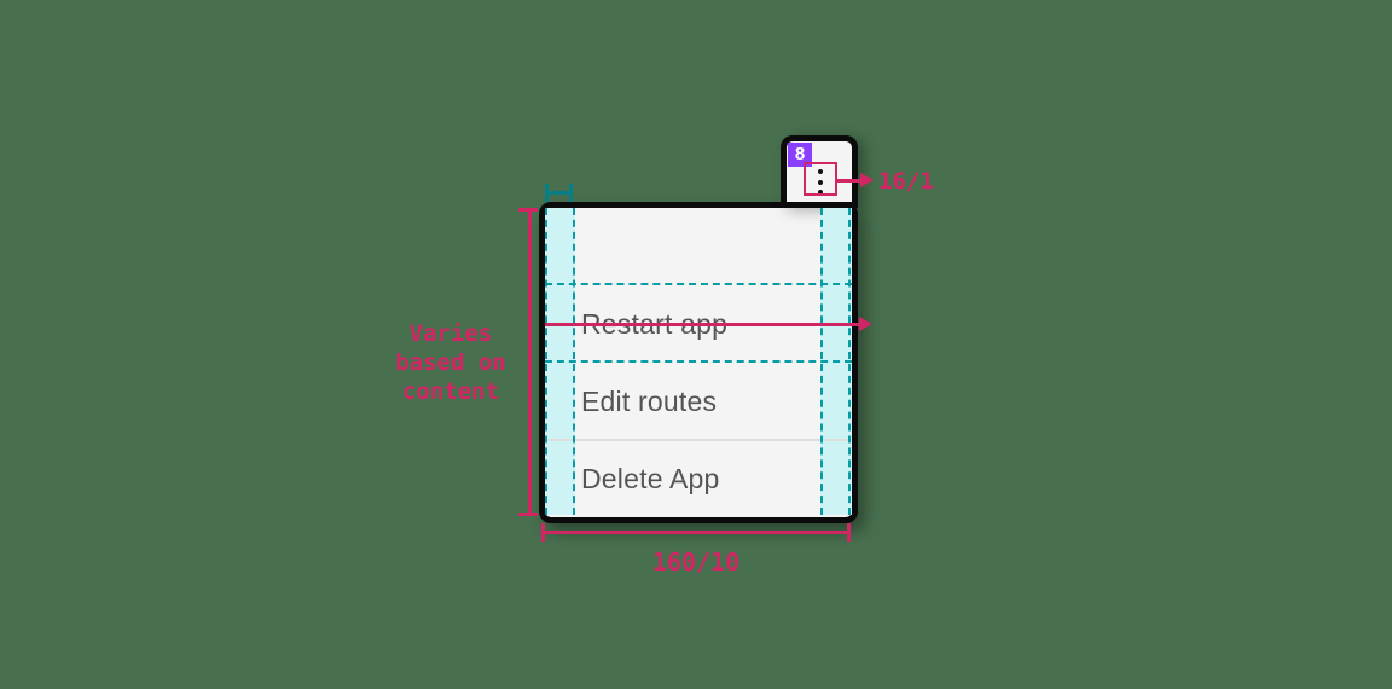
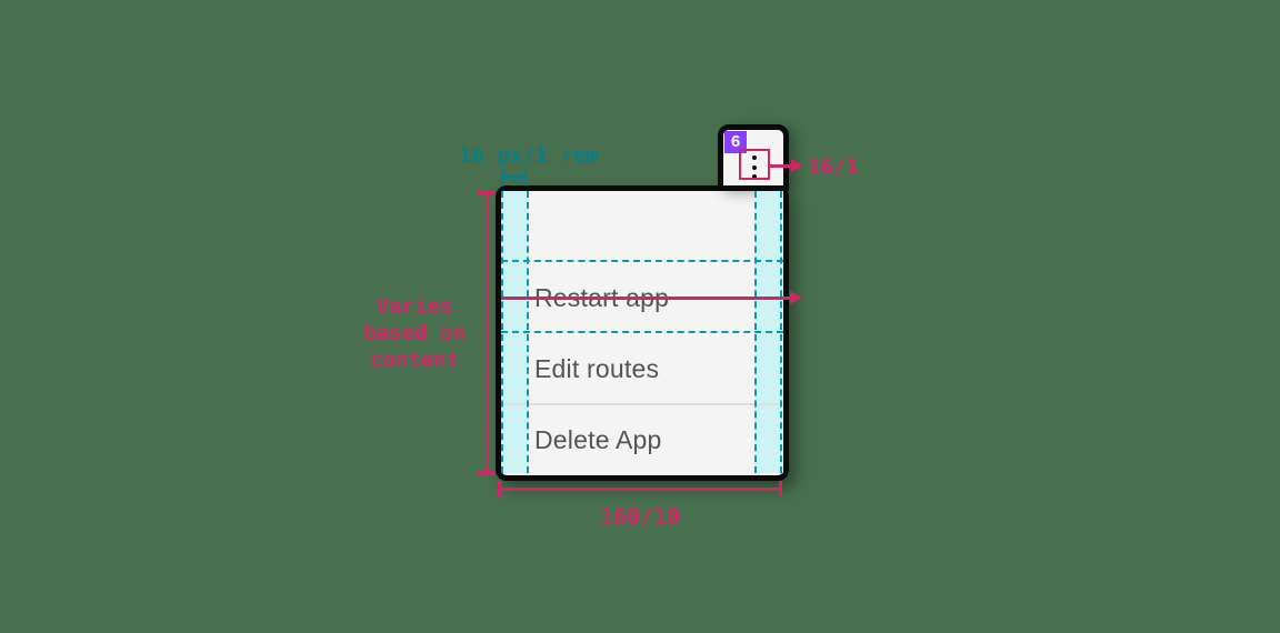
- 8
+ 6
  Edit routes
  Delete App
+ 16 px/1 rem
  16/1
  Varies
  based on
  content
  160/10
